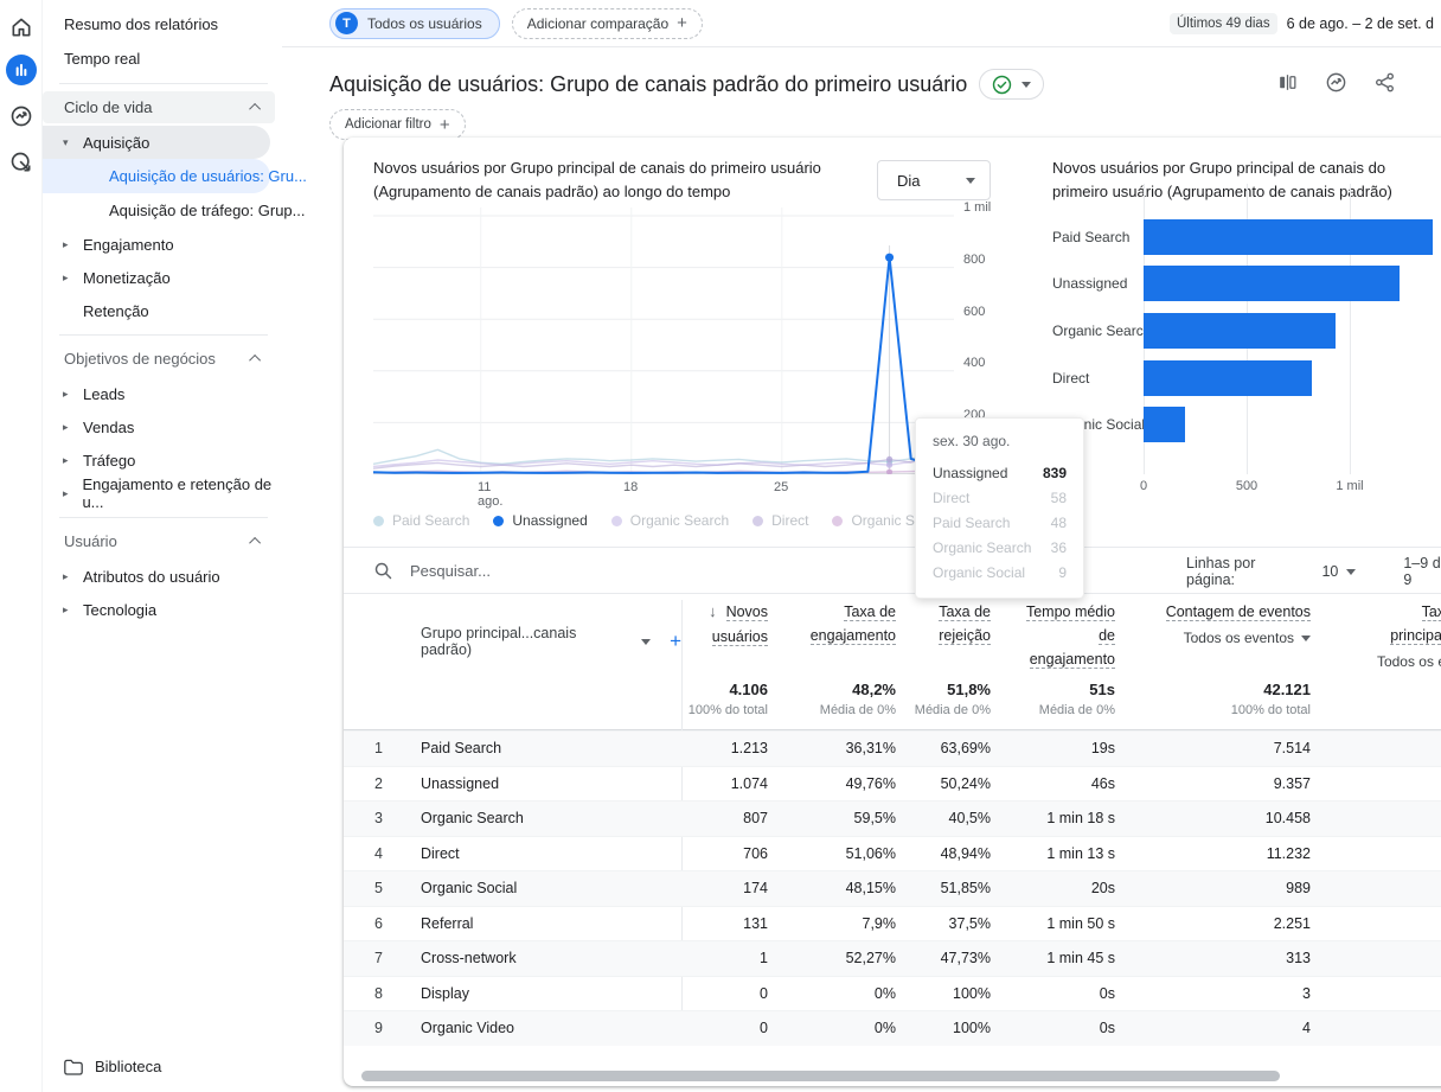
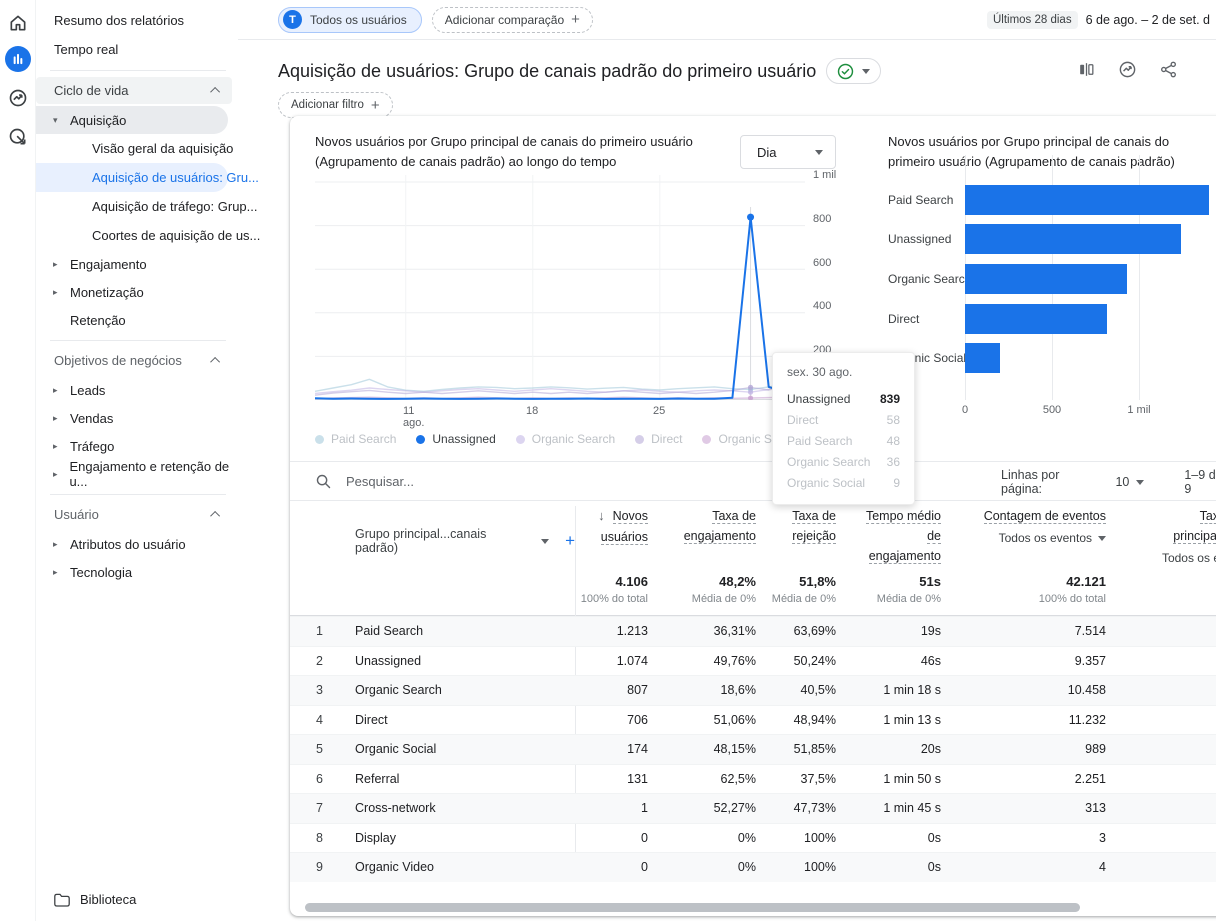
  Resumo dos relatórios
  Tempo real
  Ciclo de vida
  ▾
  Aquisição
+ Visão geral da aquisição
  Aquisição de usuários: Gru...
  Aquisição de tráfego: Grup...
+ Coortes de aquisição de us...
  ▸
  Engajamento
  ▸
  Monetização
  Retenção
  Objetivos de negócios
  ▸
  Leads
  ▸
  Vendas
  ▸
  Tráfego
  ▸
  Engajamento e retenção de u...
  Usuário
  ▸
  Atributos do usuário
  ▸
  Tecnologia
  Biblioteca
  T
  Todos os usuários
  Adicionar comparação
  +
- Últimos 49 dias
+ Últimos 28 dias
  6 de ago. – 2 de set. d
  Aquisição de usuários: Grupo de canais padrão do primeiro usuário
  Adicionar filtro
  +
  Novos usuários por Grupo principal de canais do primeiro usuário (Agrupamento de canais padrão) ao longo do tempo
  Dia
  1 mil
  800
  600
  400
  200
  11
  ago.
  18
  25
  Paid Search
  Unassigned
  Organic Search
  Direct
  Novos usuários por Grupo principal de canais do primeiro usuário (Agrupameto de canais padrão)
  Paid Search
  Unassigned
  Organic Searc
  Direct
  0
  500
  1 mil
  sex. 30 ago.
  Unassigned
  839
  Direct
  58
  Paid Search
  48
  Organic Search
  36
  Organic Social
  9
  Pesquisar...
  Linhas por página:
  10
  1–9 d 9
  Grupo principal...canais padrão)
  +
  ↓ Novos usuários
  Taxa de engajamento
  Taxa de rejeição
  Tempo médio de engajamento
  Contagem de eventos
  Todos os eventos
  Ta principa
  Todos os
  4.106
  100% do total
  48,2%
  Média de 0%
  51,8%
  Média de 0%
  51s
  Média de 0%
  42.121
  100% do total
  1
  Paid Search
  1.213
  36,31%
  63,69%
  19s
  7.514
  2
  Unassigned
  1.074
  49,76%
  50,24%
  46s
  9.357
  3
  Organic Search
  807
- 59,5%
+ 18,6%
  40,5%
  1 min 18 s
  10.458
  4
  Direct
  706
  51,06%
  48,94%
  1 min 13 s
  11.232
  5
  Organic Social
  174
  48,15%
  51,85%
  20s
  989
  6
  Referral
  131
- 7,9%
+ 62,5%
  37,5%
  1 min 50 s
  2.251
  7
  Cross-network
  1
  52,27%
  47,73%
  1 min 45 s
  313
  8
  Display
  0
  0%
  100%
  0s
  3
  9
  Organic Video
  0
  0%
  100%
  0s
  4
